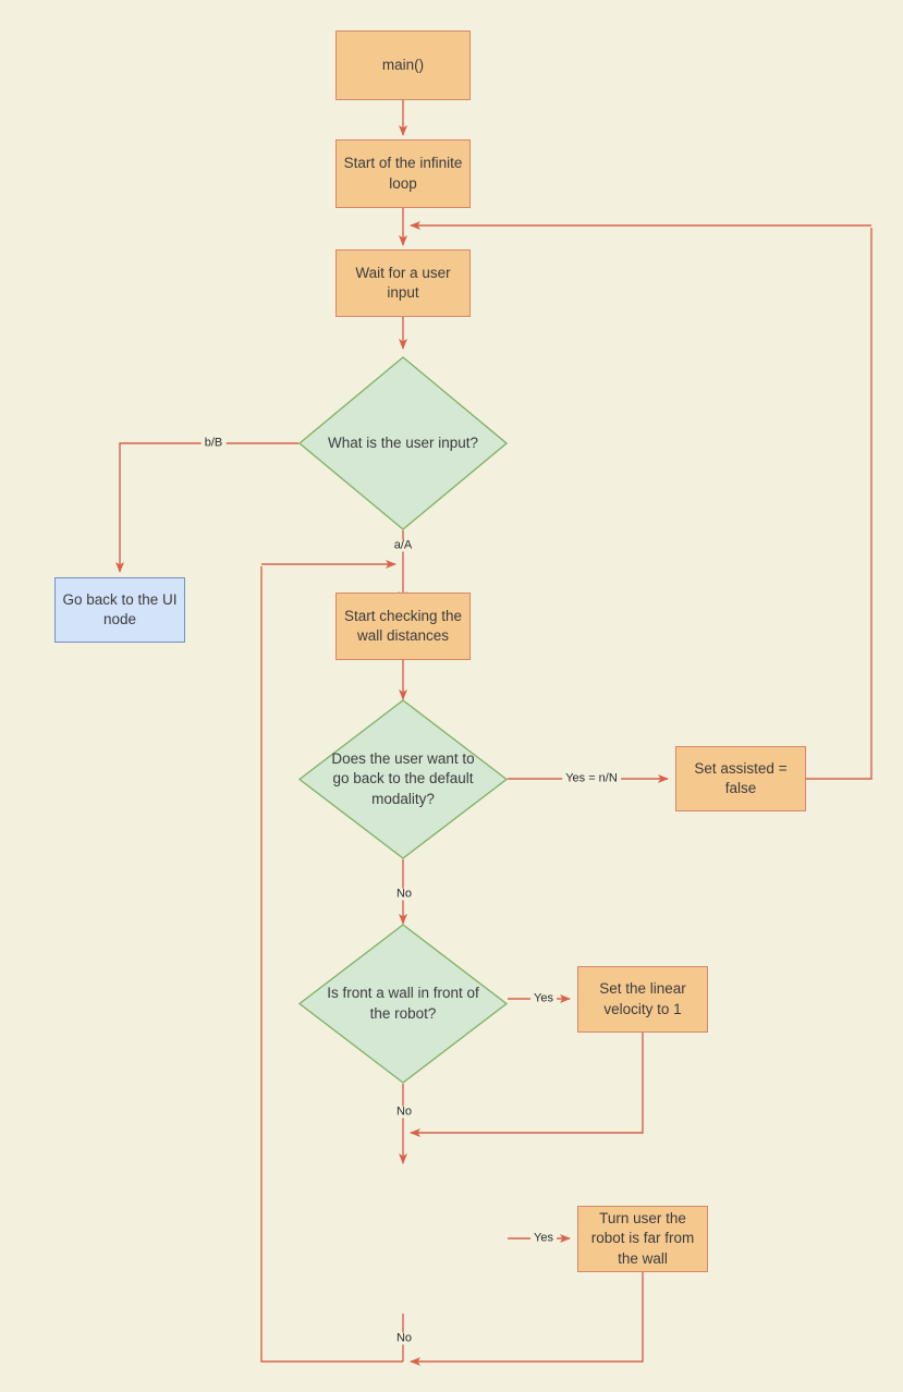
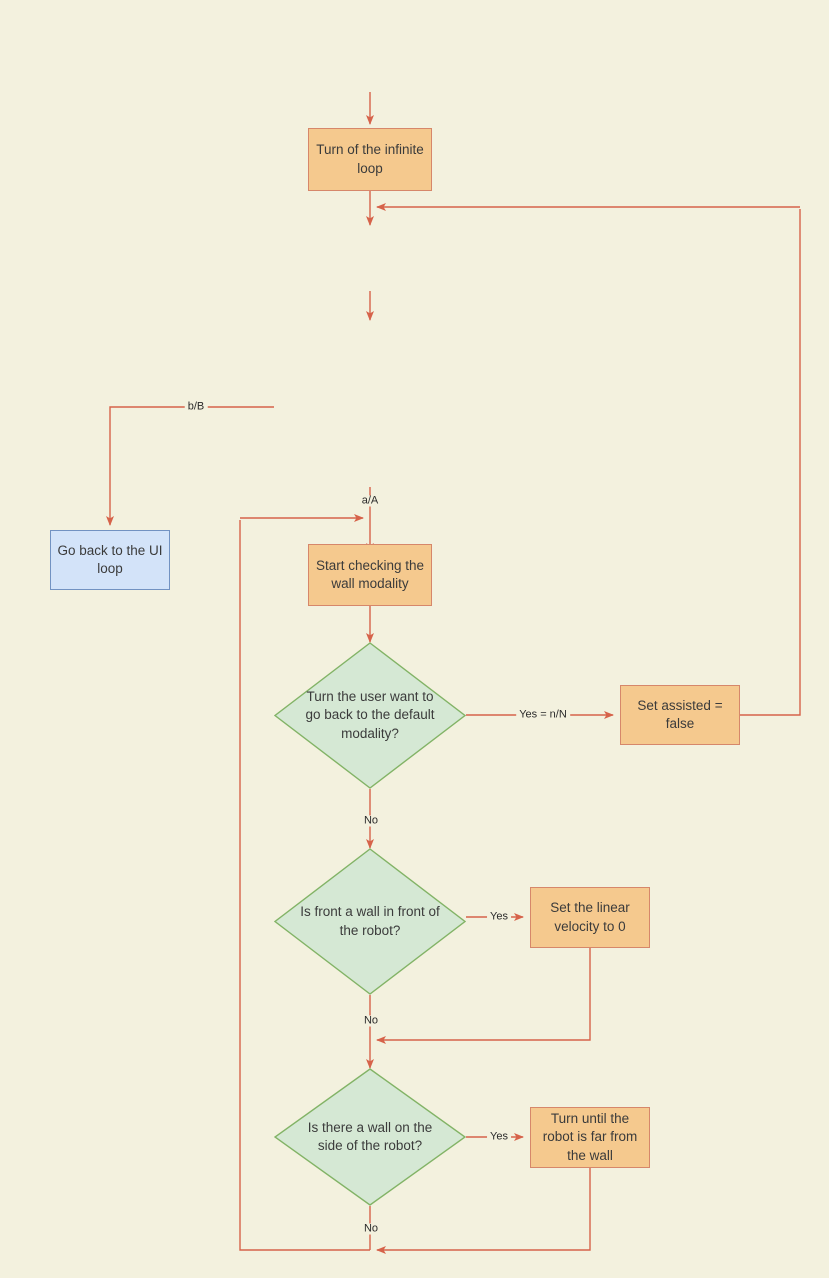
- main()
- Start of the infinite loop
+ Turn of the infinite loop
- Wait for a user input
- What is the user input?
- Go back to the UI node
+ Go back to the UI loop
- Start checking the wall distances
+ Start checking the wall modality
- Does the user want to go back to the default modality?
+ Turn the user want to go back to the default modality?
  Set assisted = false
  Is front a wall in front of the robot?
- Set the linear velocity to 1
+ Set the linear velocity to 0
+ Is there a wall on the side of the robot?
- Turn user the robot is far from the wall
+ Turn until the robot is far from the wall
  b/B
  a/A
  Yes = n/N
  No
  Yes
  No
  Yes
  No
